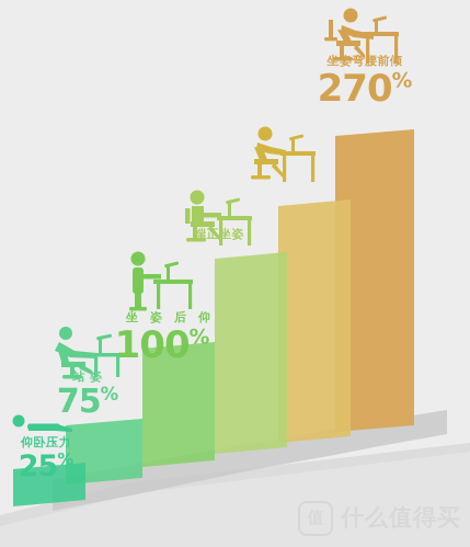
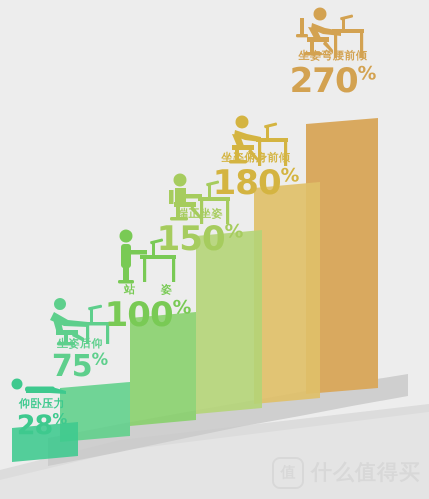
  仰卧压力
- 25%
+ 28%
- 站 姿
+ 坐姿后仰
  75%
- 坐姿后仰
+ 站 姿
  100%
  端正坐姿
+ 150%
+ 坐姿俯身前倾
+ 180%
  坐姿弯腰前倾
  270%
